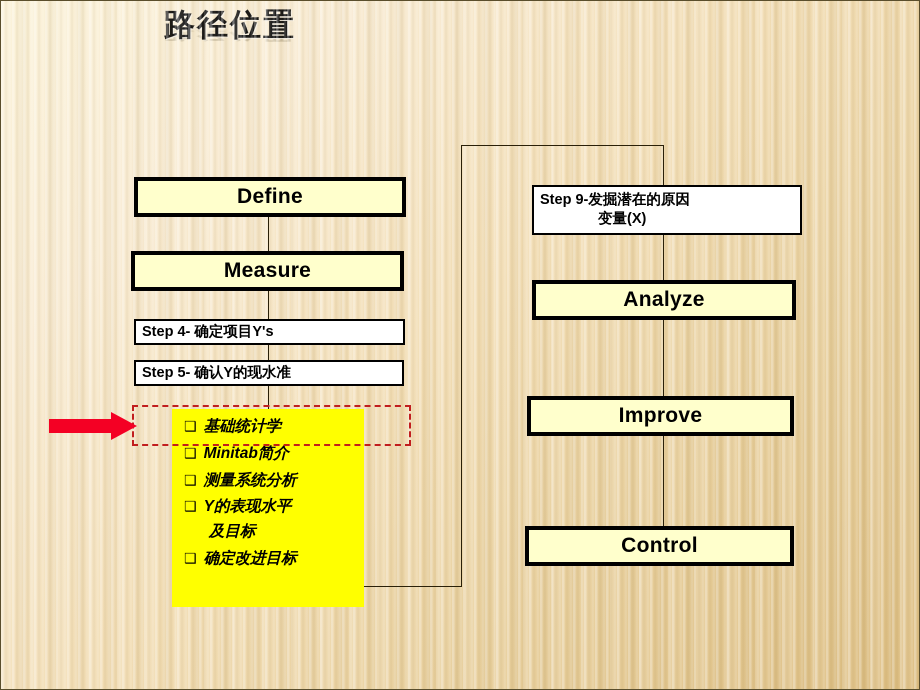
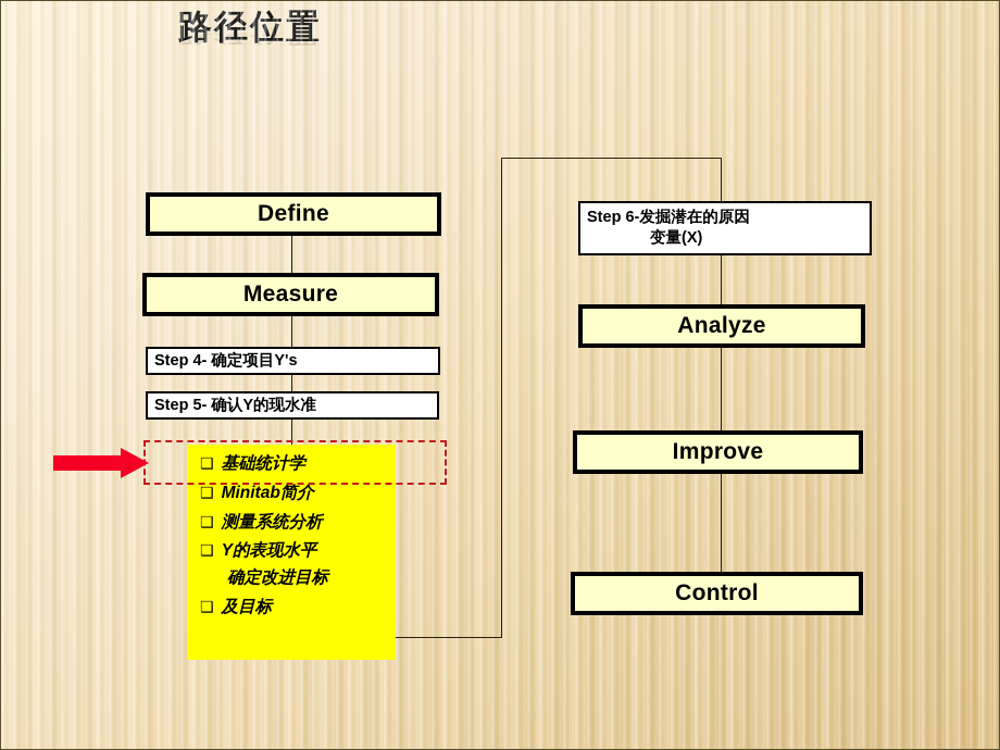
  Define
  Measure
  Step 4- 确定项目Y's
  Step 5- 确认Y的现水准
  ❑
  基础统计学
  ❑
  Minitab简介
  ❑
  测量系统分析
  ❑
  Y的表现水平
- 及目标
+ 确定改进目标
  ❑
- 确定改进目标
+ 及目标
- Step 9-发掘潜在的原因
+ Step 6-发掘潜在的原因
  变量(X)
  Analyze
  Improve
  Control
